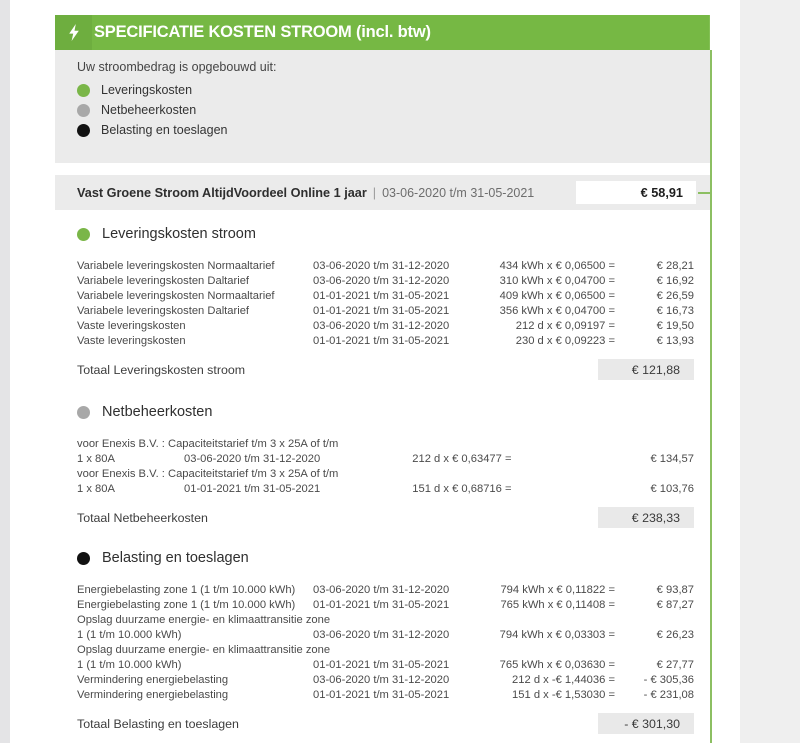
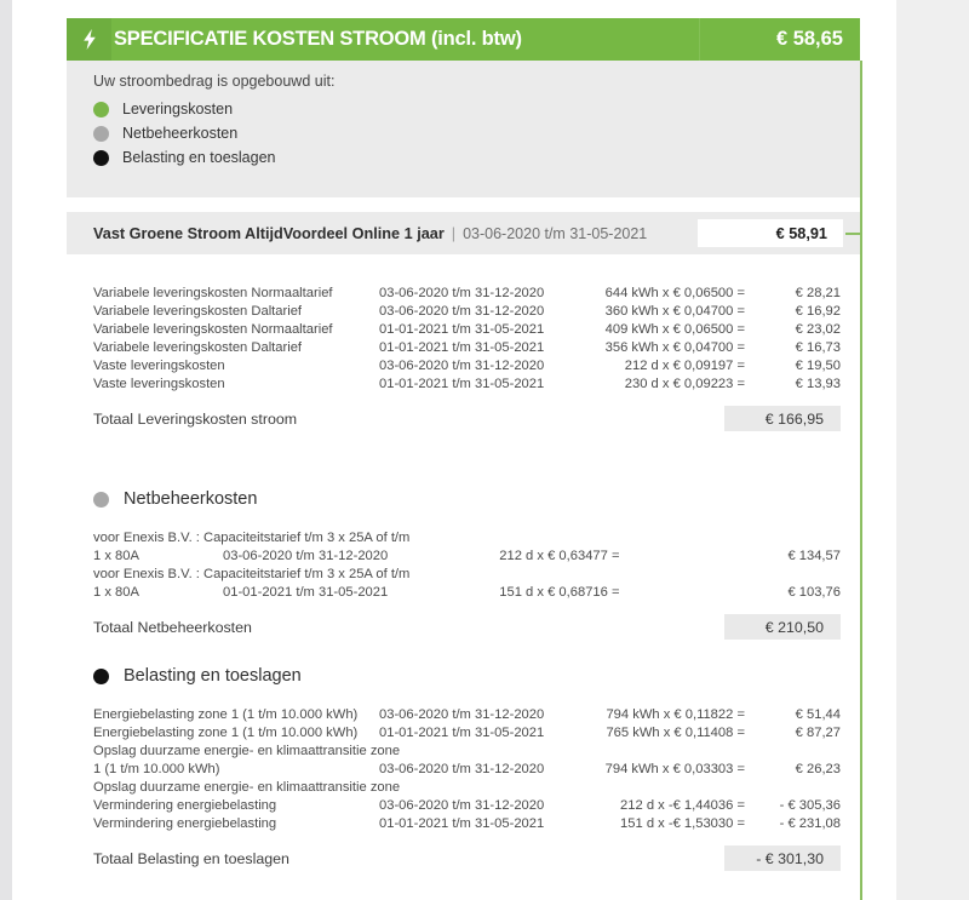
  SPECIFICATIE KOSTEN STROOM (incl. btw)
+ € 58,65
  Uw stroombedrag is opgebouwd uit:
  Leveringskosten
  Netbeheerkosten
  Belasting en toeslagen
  Vast Groene Stroom AltijdVoordeel Online 1 jaar
  |
  03-06-2020 t/m 31-05-2021
  € 58,91
- Leveringskosten stroom
- Variabele leveringskosten Normaaltarief	03-06-2020 t/m 31-12-2020	434 kWh x € 0,06500 =	€ 28,21
+ Variabele leveringskosten Normaaltarief	03-06-2020 t/m 31-12-2020	644 kWh x € 0,06500 =	€ 28,21
- Variabele leveringskosten Daltarief	03-06-2020 t/m 31-12-2020	310 kWh x € 0,04700 =	€ 16,92
+ Variabele leveringskosten Daltarief	03-06-2020 t/m 31-12-2020	360 kWh x € 0,04700 =	€ 16,92
- Variabele leveringskosten Normaaltarief	01-01-2021 t/m 31-05-2021	409 kWh x € 0,06500 =	€ 26,59
+ Variabele leveringskosten Normaaltarief	01-01-2021 t/m 31-05-2021	409 kWh x € 0,06500 =	€ 23,02
  Variabele leveringskosten Daltarief	01-01-2021 t/m 31-05-2021	356 kWh x € 0,04700 =	€ 16,73
  Vaste leveringskosten	03-06-2020 t/m 31-12-2020	212 d x € 0,09197 =	€ 19,50
  Vaste leveringskosten	01-01-2021 t/m 31-05-2021	230 d x € 0,09223 =	€ 13,93
  Totaal Leveringskosten stroom
- € 121,88
+ € 166,95
  Netbeheerkosten
  voor Enexis B.V. : Capaciteitstarief t/m 3 x 25A of t/m
  1 x 80A	03-06-2020 t/m 31-12-2020	212 d x € 0,63477 =	€ 134,57
  voor Enexis B.V. : Capaciteitstarief t/m 3 x 25A of t/m
  1 x 80A	01-01-2021 t/m 31-05-2021	151 d x € 0,68716 =	€ 103,76
  Totaal Netbeheerkosten
- € 238,33
+ € 210,50
  Belasting en toeslagen
- Energiebelasting zone 1 (1 t/m 10.000 kWh)	03-06-2020 t/m 31-12-2020	794 kWh x € 0,11822 =	€ 93,87
+ Energiebelasting zone 1 (1 t/m 10.000 kWh)	03-06-2020 t/m 31-12-2020	794 kWh x € 0,11822 =	€ 51,44
  Energiebelasting zone 1 (1 t/m 10.000 kWh)	01-01-2021 t/m 31-05-2021	765 kWh x € 0,11408 =	€ 87,27
  Opslag duurzame energie- en klimaattransitie zone
  1 (1 t/m 10.000 kWh)	03-06-2020 t/m 31-12-2020	794 kWh x € 0,03303 =	€ 26,23
  Opslag duurzame energie- en klimaattransitie zone
- 1 (1 t/m 10.000 kWh)	01-01-2021 t/m 31-05-2021	765 kWh x € 0,03630 =	€ 27,77
  Vermindering energiebelasting	03-06-2020 t/m 31-12-2020	212 d x -€ 1,44036 =	- € 305,36
  Vermindering energiebelasting	01-01-2021 t/m 31-05-2021	151 d x -€ 1,53030 =	- € 231,08
  Totaal Belasting en toeslagen
  - € 301,30
